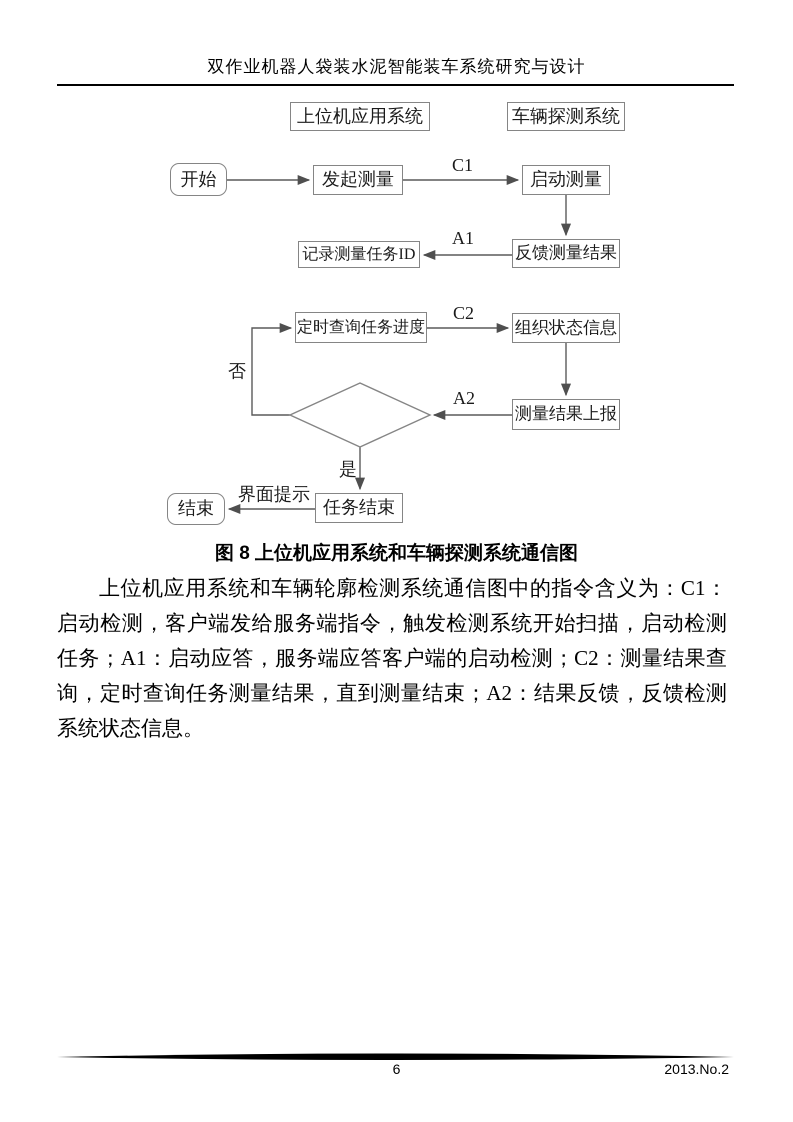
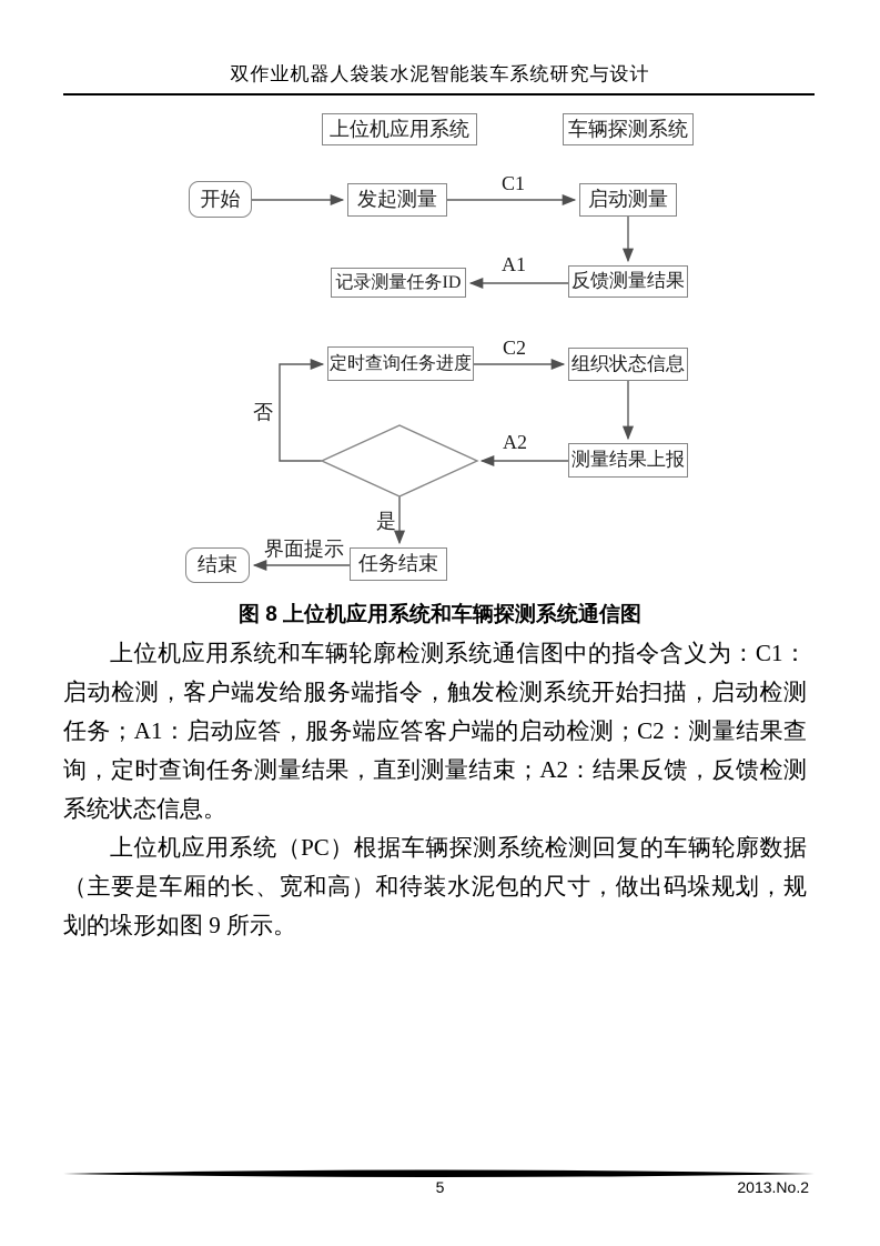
  双作业机器人袋装水泥智能装车系统研究与设计
  上位机应用系统
  车辆探测系统
  开始
  发起测量
  启动测量
  反馈测量结果
  记录测量任务ID
  定时查询任务进度
  组织状态信息
  测量结果上报
  任务结束
  结束
  C1
  A1
  C2
  A2
  否
  是
  界面提示
  图 8 上位机应用系统和车辆探测系统通信图
  上位机应用系统和车辆轮廓检测系统通信图中的指令含义为：C1：启动检测，客户端发给服务端指令，触发检测系统开始扫描，启动检测任务；A1：启动应答，服务端应答客户端的启动检测；C2：测量结果查询，定时查询任务测量结果，直到测量结束；A2：结果反馈，反馈检测系统状态信息。
+ 上位机应用系统（PC）根据车辆探测系统检测回复的车辆轮廓数据（主要是车厢的长、宽和高）和待装水泥包的尺寸，做出码垛规划，规划的垛形如图 9 所示。
- 6
+ 5
  2013.No.2
